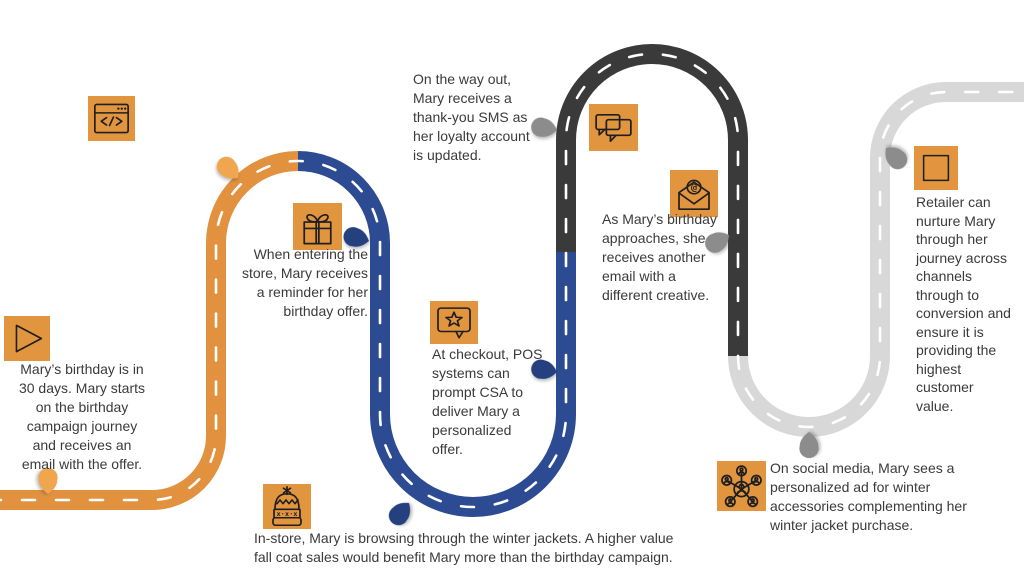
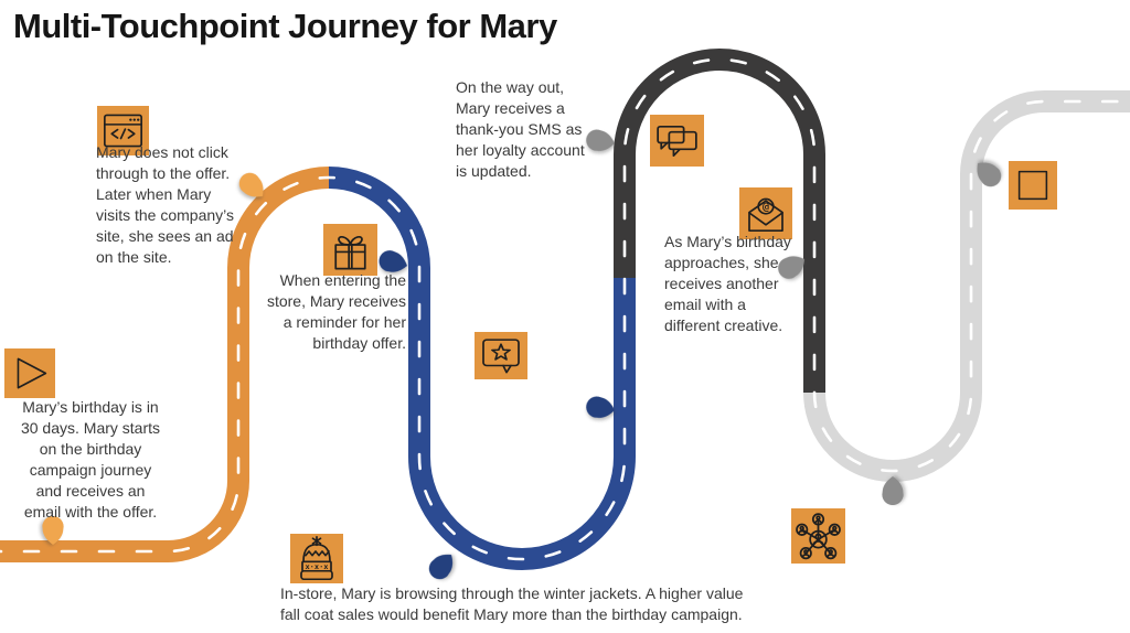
+ Multi-Touchpoint Journey for Mary
  @
  Mary’s birthday is in
  30 days. Mary starts
  on the birthday
  campaign journey
  and receives an
  email with the offer.
+ Mary does not click
+ through to the offer.
+ Later when Mary
+ visits the company’s
+ site, she sees an ad
+ on the site.
  When entering the
  store, Mary receives
  a reminder for her
  birthday offer.
  In-store, Mary is browsing through the winter jackets. A higher value
  fall coat sales would benefit Mary more than the birthday campaign.
- At checkout, POS
- systems can
- prompt CSA to
- deliver Mary a
- personalized
- offer.
  On the way out,
  Mary receives a
  thank-you SMS as
  her loyalty account
  is updated.
  As Mary’s birthday
  approaches, she
  receives another
  email with a
  different creative.
- On social media, Mary sees a
- personalized ad for winter
- accessories complementing her
- winter jacket purchase.
- Retailer can
- nurture Mary
- through her
- journey across
- channels
- through to
- conversion and
- ensure it is
- providing the
- highest
- customer
- value.
